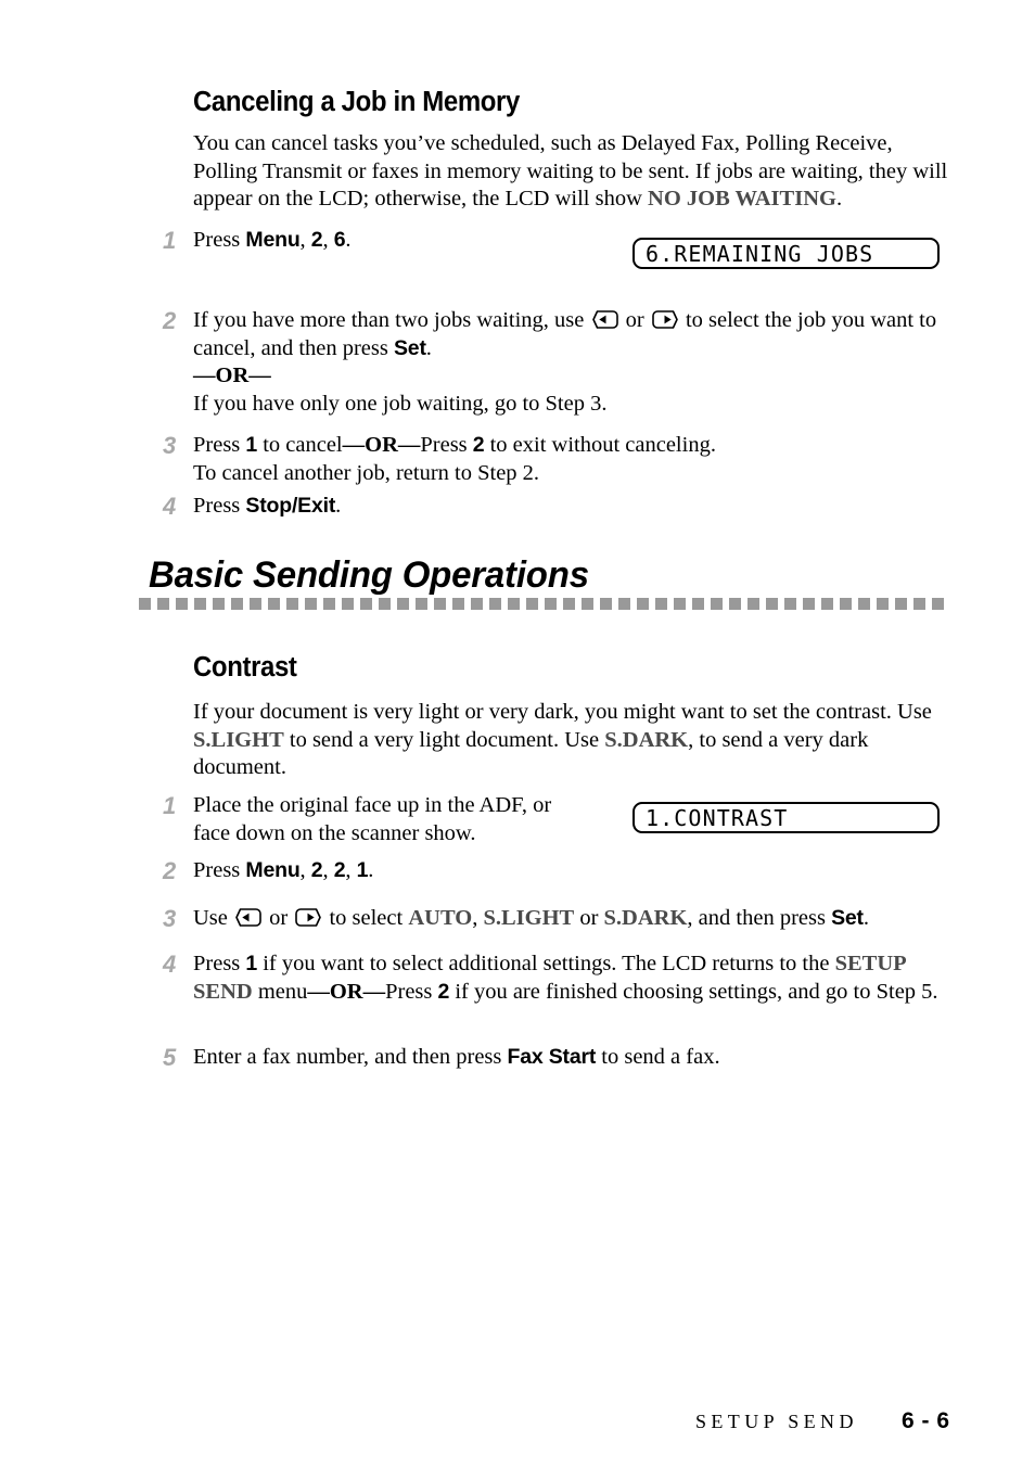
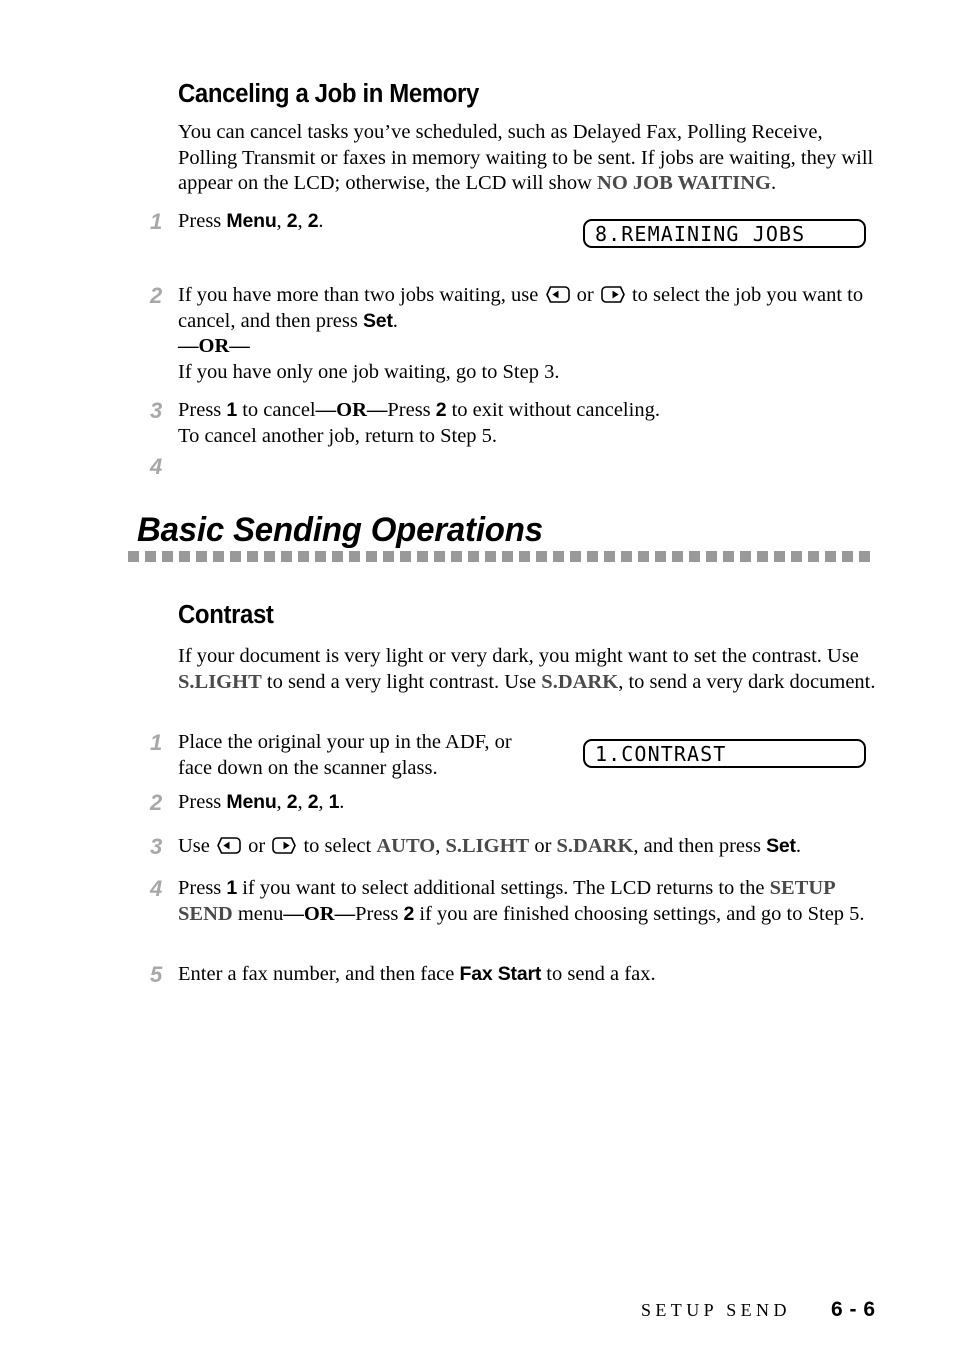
  Canceling a Job in Memory
  You can cancel tasks you’ve scheduled, such as Delayed Fax, Polling Receive, Polling Transmit or faxes in memory waiting to be sent. If jobs are waiting, they will appear on the LCD; otherwise, the LCD will show NO JOB WAITING.
  1
- Press Menu, 2, 6.
+ Press Menu, 2, 2.
- 6.REMAINING JOBS
+ 8.REMAINING JOBS
  2
  If you have more than two jobs waiting, use or to select the job you want to cancel, and then press Set.
  —OR—
  If you have only one job waiting, go to Step 3.
  3
  Press 1 to cancel—OR—Press 2 to exit without canceling.
- To cancel another job, return to Step 2.
+ To cancel another job, return to Step 5.
  4
- Press Stop/Exit.
  Basic Sending Operations
  Contrast
- If your document is very light or very dark, you might want to set the contrast. Use S.LIGHT to send a very light document. Use S.DARK, to send a very dark document.
+ If your document is very light or very dark, you might want to set the contrast. Use S.LIGHT to send a very light contrast. Use S.DARK, to send a very dark document.
  1
- Place the original face up in the ADF, or
+ Place the original your up in the ADF, or
- face down on the scanner show.
+ face down on the scanner glass.
  1.CONTRAST
  2
  Press Menu, 2, 2, 1.
  3
  Use or to select AUTO, S.LIGHT or S.DARK, and then press Set.
  4
  Press 1 if you want to select additional settings. The LCD returns to the SETUP SEND menu—OR—Press 2 if you are finished choosing settings, and go to Step 5.
  5
- Enter a fax number, and then press Fax Start to send a fax.
+ Enter a fax number, and then face Fax Start to send a fax.
  SETUP SEND
  6 - 6
